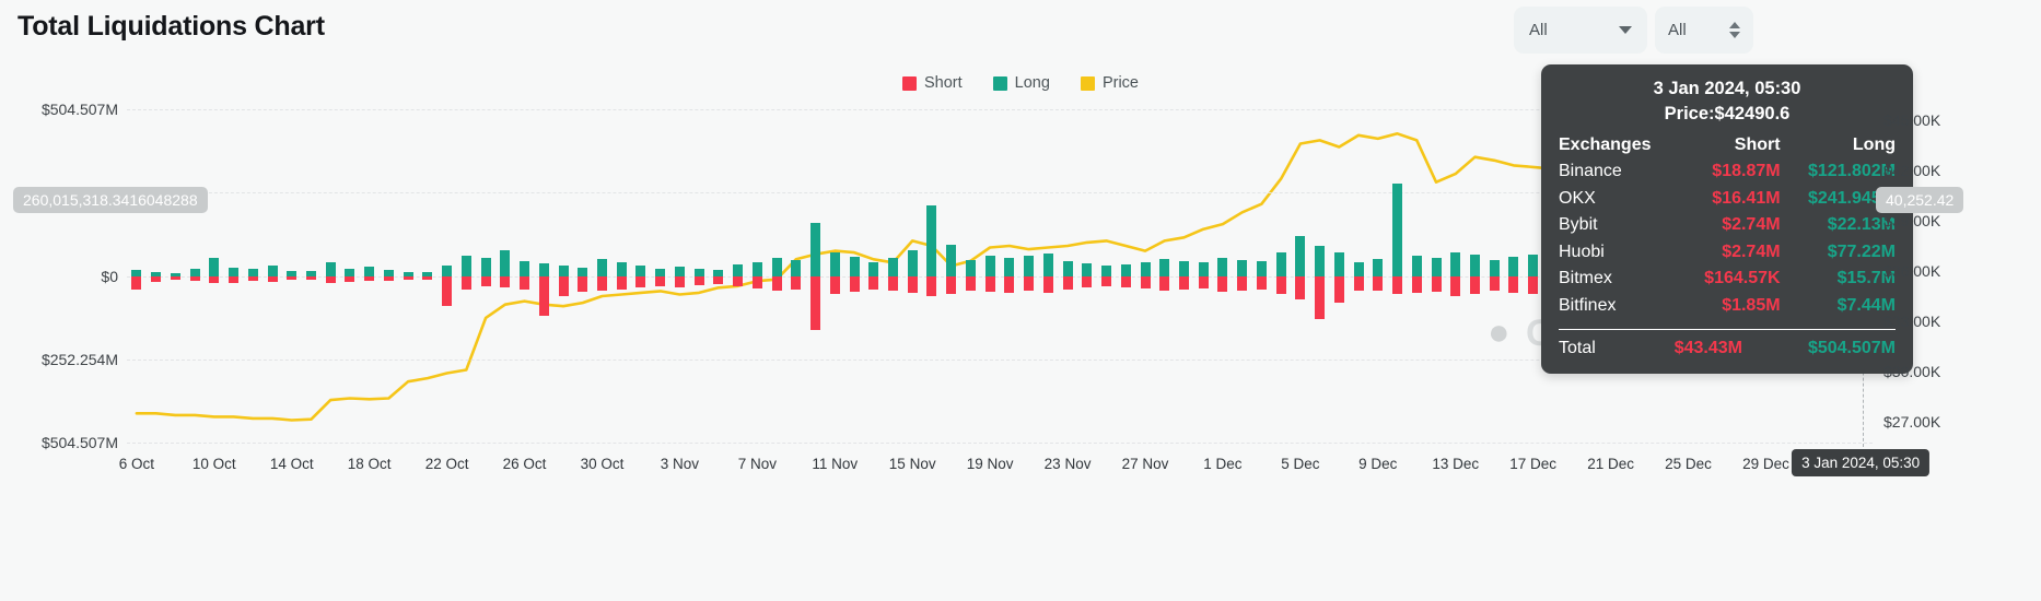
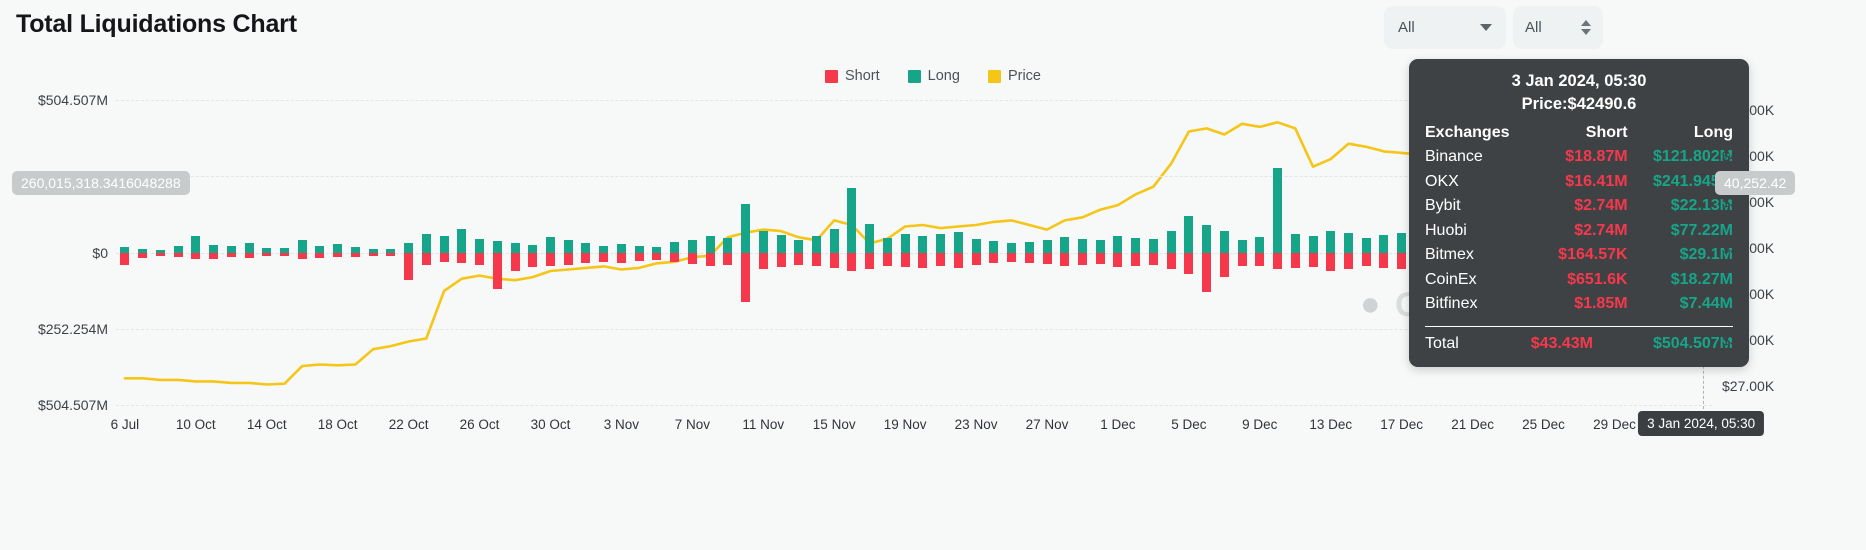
  Total Liquidations Chart
  All
  All
  Short
  Long
  Price
  ●
  3 Jan 2024, 05:30
  Price:$42490.6
  Exchanges	Short	Long
  Binance	$18.87M	$121.802M
  OKX	$16.41M	$241.94
  Bybit	$2.74M	$22.13M
  Huobi	$2.74M	$77.22M
- Bitmex	$164.57K	$15.7M
+ Bitmex	$164.57K	$29.1M
+ CoinEx	$651.6K	$18.27M
  Bitfinex	$1.85M	$7.44M
  Total	$43.43M	$504.507M
  $504.507M
  $0
  $252.254M
  $504.507M
  260,015,318.3416048288
  $45.00K
  $42.00K
  $39.00K
  $36.00K
  $33.00K
  $30.00K
  $27.00K
  40,252.42
- 6 Oct
+ 6 Jul
  10 Oct
  14 Oct
  18 Oct
  22 Oct
  26 Oct
  30 Oct
  3 Nov
  7 Nov
  11 Nov
  15 Nov
  19 Nov
  23 Nov
  27 Nov
  1 Dec
  5 Dec
  9 Dec
  13 Dec
  17 Dec
  21 Dec
  25 Dec
  29 Dec
  3 Jan 2024, 05:30
